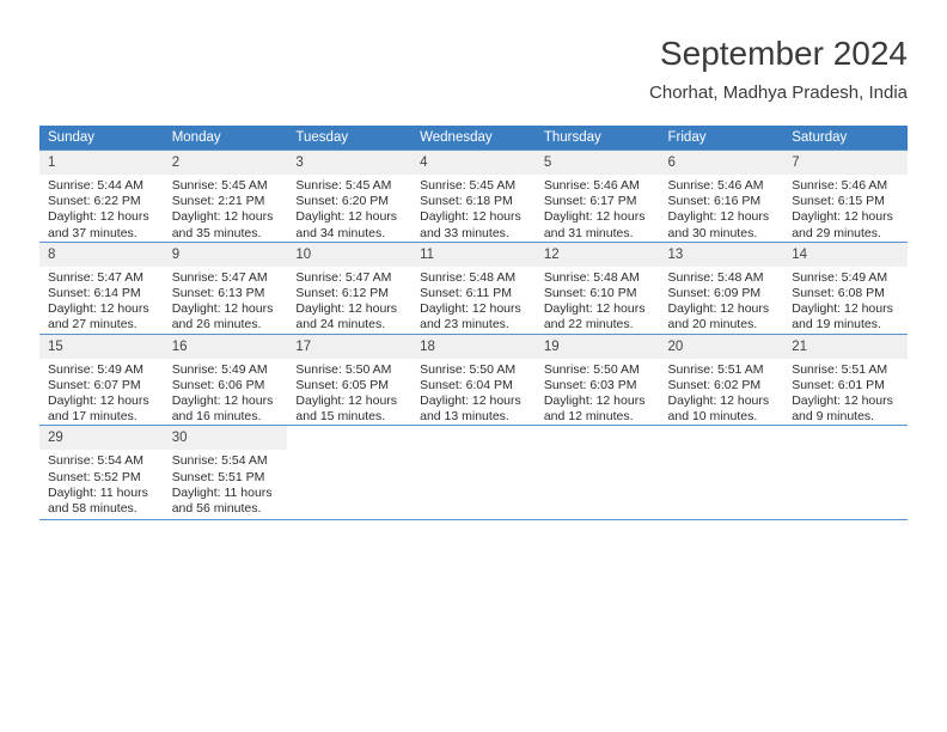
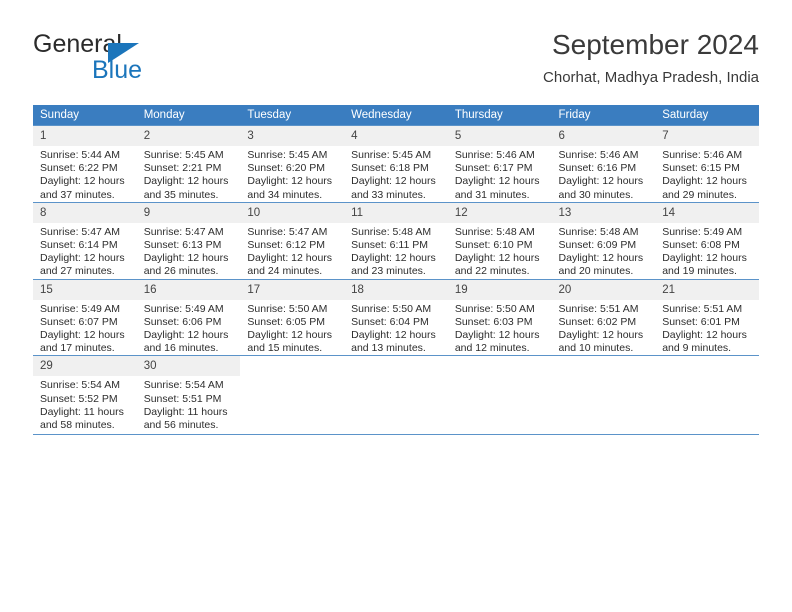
+ General
+ Blue
  September 2024
  Chorhat, Madhya Pradesh, India
  Sunday	Monday	Tuesday	Wednesday	Thursday	Friday	Saturday
  1Sunrise: 5:44 AMSunset: 6:22 PMDaylight: 12 hoursand 37 minutes.	2Sunrise: 5:45 AMSunset: 2:21 PMDaylight: 12 hoursand 35 minutes.	3Sunrise: 5:45 AMSunset: 6:20 PMDaylight: 12 hoursand 34 minutes.	4Sunrise: 5:45 AMSunset: 6:18 PMDaylight: 12 hoursand 33 minutes.	5Sunrise: 5:46 AMSunset: 6:17 PMDaylight: 12 hoursand 31 minutes.	6Sunrise: 5:46 AMSunset: 6:16 PMDaylight: 12 hoursand 30 minutes.	7Sunrise: 5:46 AMSunset: 6:15 PMDaylight: 12 hoursand 29 minutes.
  8Sunrise: 5:47 AMSunset: 6:14 PMDaylight: 12 hoursand 27 minutes.	9Sunrise: 5:47 AMSunset: 6:13 PMDaylight: 12 hoursand 26 minutes.	10Sunrise: 5:47 AMSunset: 6:12 PMDaylight: 12 hoursand 24 minutes.	11Sunrise: 5:48 AMSunset: 6:11 PMDaylight: 12 hoursand 23 minutes.	12Sunrise: 5:48 AMSunset: 6:10 PMDaylight: 12 hoursand 22 minutes.	13Sunrise: 5:48 AMSunset: 6:09 PMDaylight: 12 hoursand 20 minutes.	14Sunrise: 5:49 AMSunset: 6:08 PMDaylight: 12 hoursand 19 minutes.
  15Sunrise: 5:49 AMSunset: 6:07 PMDaylight: 12 hoursand 17 minutes.	16Sunrise: 5:49 AMSunset: 6:06 PMDaylight: 12 hoursand 16 minutes.	17Sunrise: 5:50 AMSunset: 6:05 PMDaylight: 12 hoursand 15 minutes.	18Sunrise: 5:50 AMSunset: 6:04 PMDaylight: 12 hoursand 13 minutes.	19Sunrise: 5:50 AMSunset: 6:03 PMDaylight: 12 hoursand 12 minutes.	20Sunrise: 5:51 AMSunset: 6:02 PMDaylight: 12 hoursand 10 minutes.	21Sunrise: 5:51 AMSunset: 6:01 PMDaylight: 12 hoursand 9 minutes.
  29Sunrise: 5:54 AMSunset: 5:52 PMDaylight: 11 hoursand 58 minutes.	30Sunrise: 5:54 AMSunset: 5:51 PMDaylight: 11 hoursand 56 minutes.
